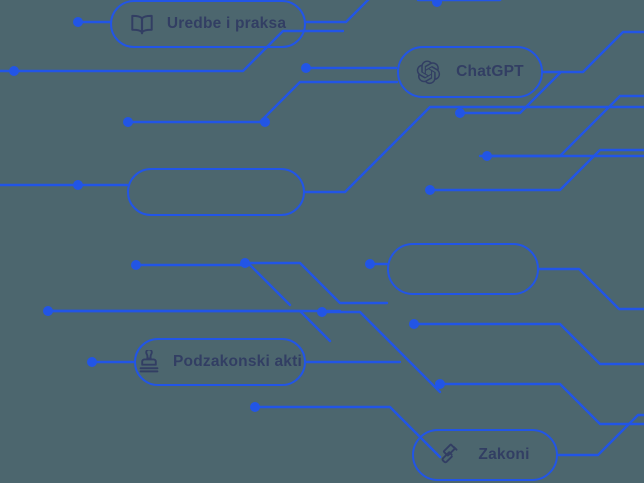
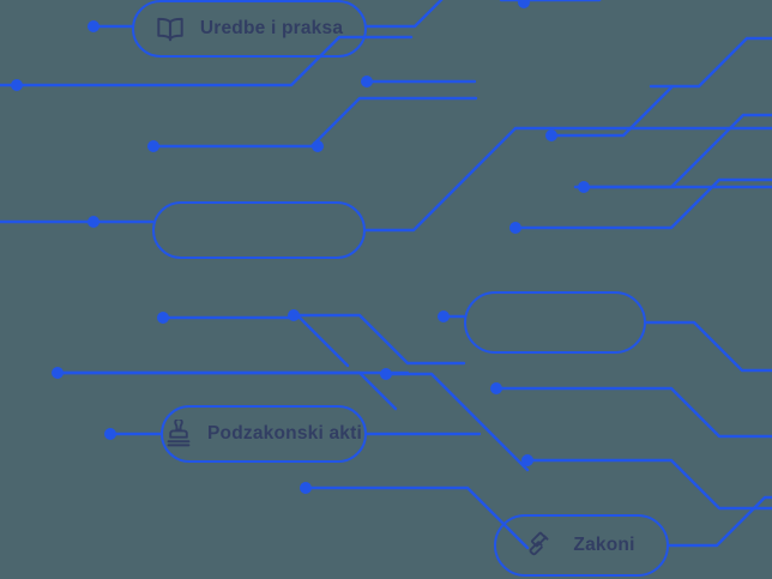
  Uredbe i praksa
- ChatGPT
  Podzakonski akti
  Zakoni
